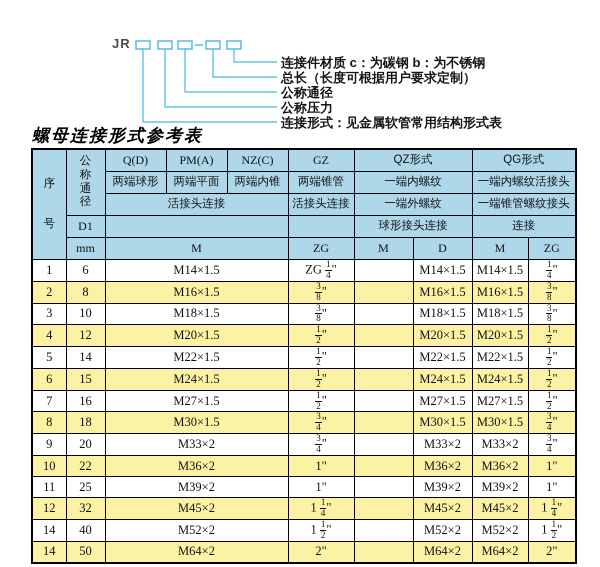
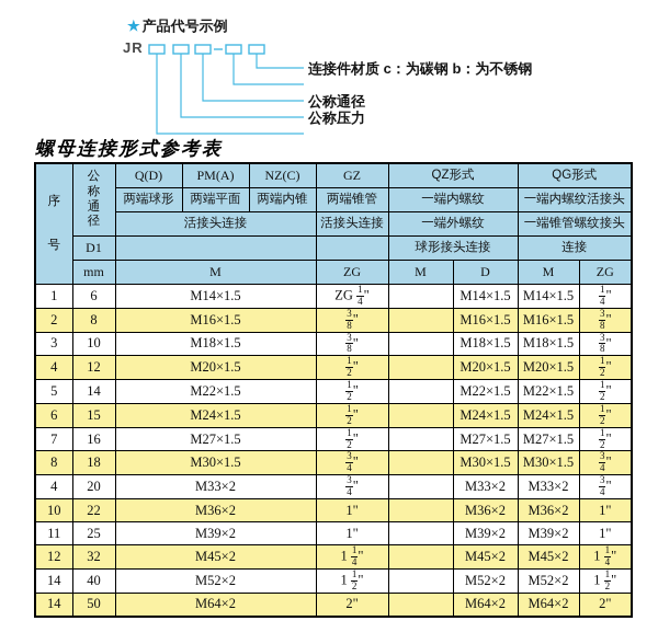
+ ★ 产品代号示例
  JR
  连接件材质 c：为碳钢 b：为不锈钢
- 总长（长度可根据用户要求定制）
  公称通径
  公称压力
- 连接形式：见金属软管常用结构形式表
  螺母连接形式参考表
  序 号	公 称 通 径	Q(D)	PM(A)	NZ(C)	GZ	QZ形式	QG形式
  两端球形	两端平面	两端内锥	两端锥管	一端内螺纹	一端内螺纹活接头
  活接头连接	活接头连接	一端外螺纹	一端锥管螺纹接头
  D1			球形接头连接	连接
  mm	M	ZG	M	D	M	ZG
  1	6	M14×1.5	ZG 14"		M14×1.5	M14×1.5	14"
  2	8	M16×1.5	38"		M16×1.5	M16×1.5	38"
  3	10	M18×1.5	38"		M18×1.5	M18×1.5	38"
  4	12	M20×1.5	12"		M20×1.5	M20×1.5	12"
  5	14	M22×1.5	12"		M22×1.5	M22×1.5	12"
  6	15	M24×1.5	12"		M24×1.5	M24×1.5	12"
  7	16	M27×1.5	12"		M27×1.5	M27×1.5	12"
  8	18	M30×1.5	34"		M30×1.5	M30×1.5	34"
- 9	20	M33×2	34"		M33×2	M33×2	34"
+ 4	20	M33×2	34"		M33×2	M33×2	34"
  10	22	M36×2	1"		M36×2	M36×2	1"
  11	25	M39×2	1"		M39×2	M39×2	1"
  12	32	M45×2	1 14"		M45×2	M45×2	1 14"
  14	40	M52×2	1 12"		M52×2	M52×2	1 12"
  14	50	M64×2	2"		M64×2	M64×2	2"
